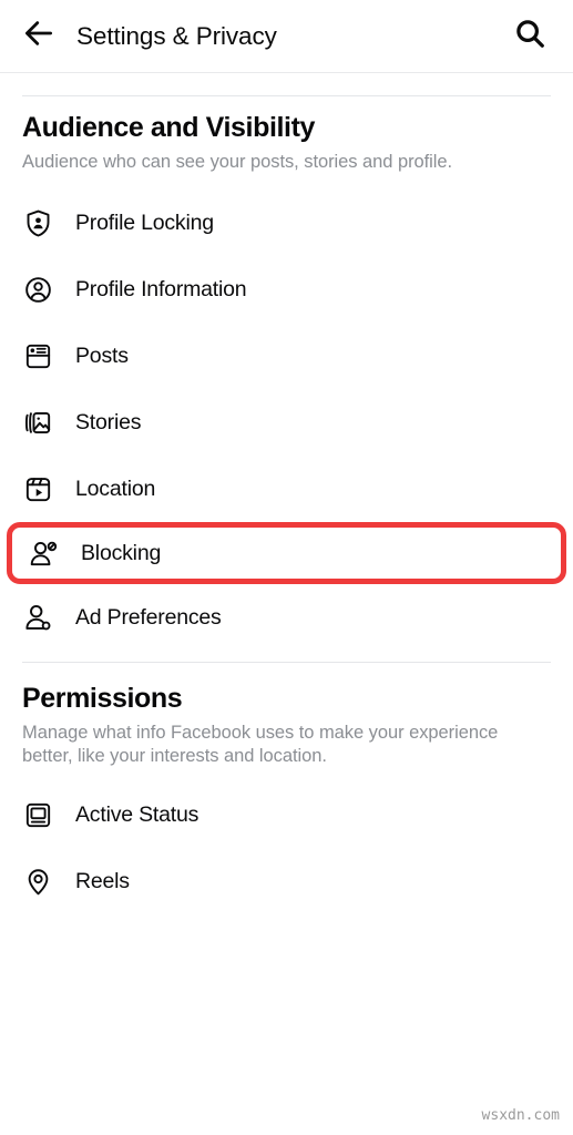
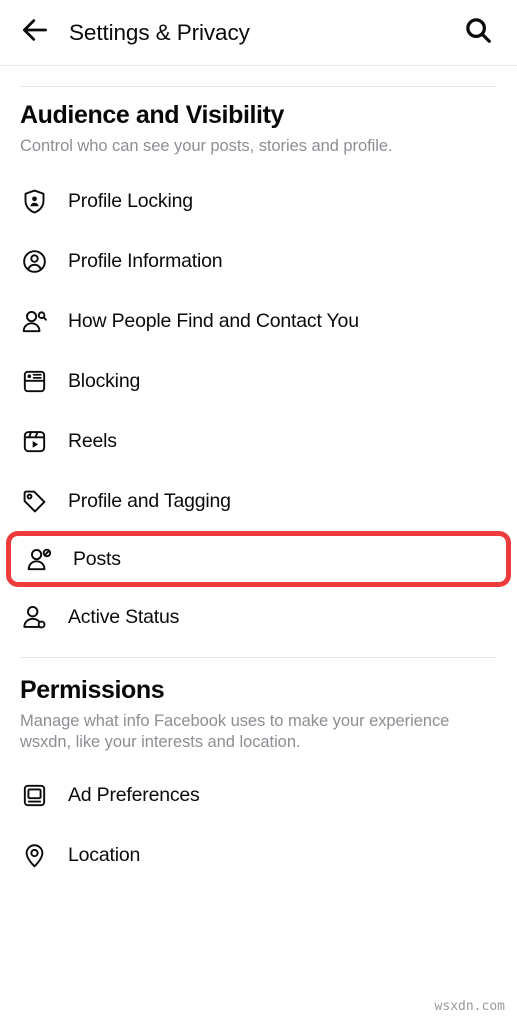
  Settings & Privacy
  Audience and Visibility
- Audience who can see your posts, stories and profile.
+ Control who can see your posts, stories and profile.
  Profile Locking
  Profile Information
+ How People Find and Contact You
- Posts
+ Blocking
- Stories
- Location
+ Reels
+ Profile and Tagging
- Blocking
+ Posts
- Ad Preferences
+ Active Status
  Permissions
- Manage what info Facebook uses to make your experience better, like your interests and location.
+ Manage what info Facebook uses to make your experience wsxdn, like your interests and location.
- Active Status
+ Ad Preferences
- Reels
+ Location
  wsxdn.com
